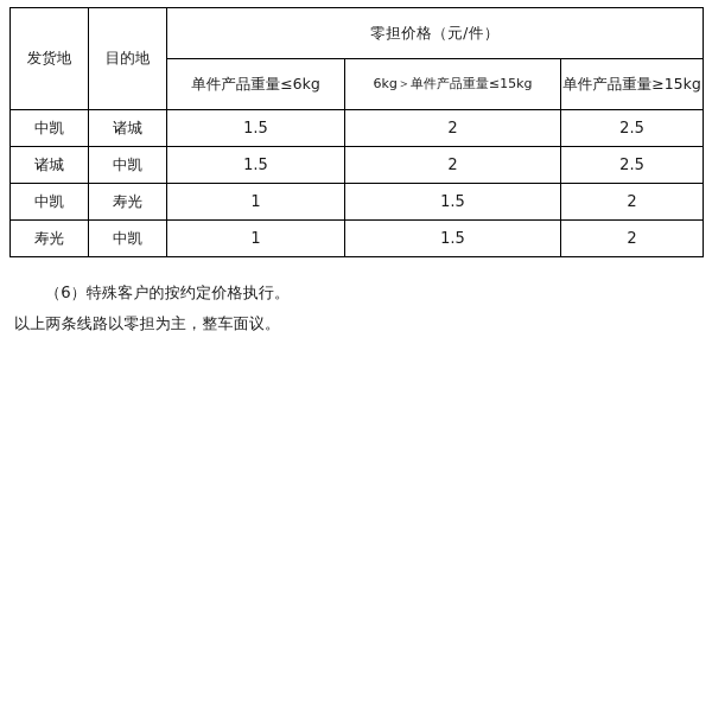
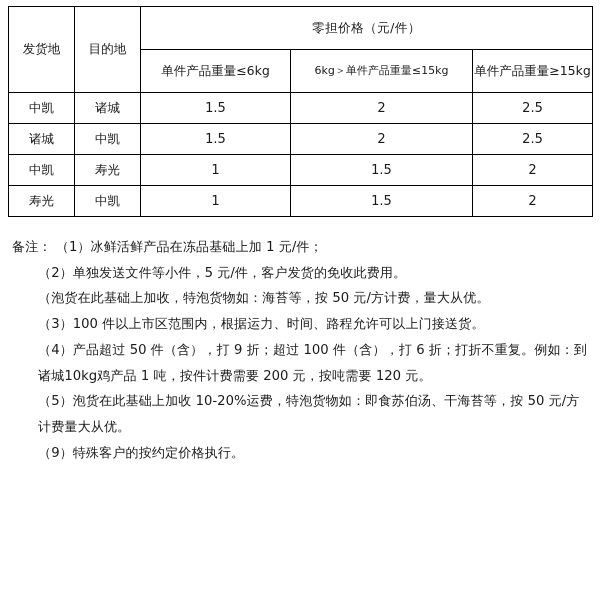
  发货地	目的地	零担价格（元/件）
  单件产品重量≤6kg	6kg＞单件产品重量≤15kg	单件产品重量≥15kg
  中凯	诸城	1.5	2	2.5
  诸城	中凯	1.5	2	2.5
  中凯	寿光	1	1.5	2
  寿光	中凯	1	1.5	2
+ 备注： （1）冰鲜活鲜产品在冻品基础上加 1 元/件；
+ （2）单独发送文件等小件，5 元/件，客户发货的免收此费用。
+ （泡货在此基础上加收，特泡货物如：海苔等，按 50 元/方计费，量大从优。
+ （3）100 件以上市区范围内，根据运力、时间、路程允许可以上门接送货。
+ （4）产品超过 50 件（含），打 9 折；超过 100 件（含），打 6 折；打折不重复。例如：到诸城10kg鸡产品 1 吨，按件计费需要 200 元，按吨需要 120 元。
+ （5）泡货在此基础上加收 10-20%运费，特泡货物如：即食苏伯汤、干海苔等，按 50 元/方计费量大从优。
- （6）特殊客户的按约定价格执行。
+ （9）特殊客户的按约定价格执行。
- 以上两条线路以零担为主，整车面议。
